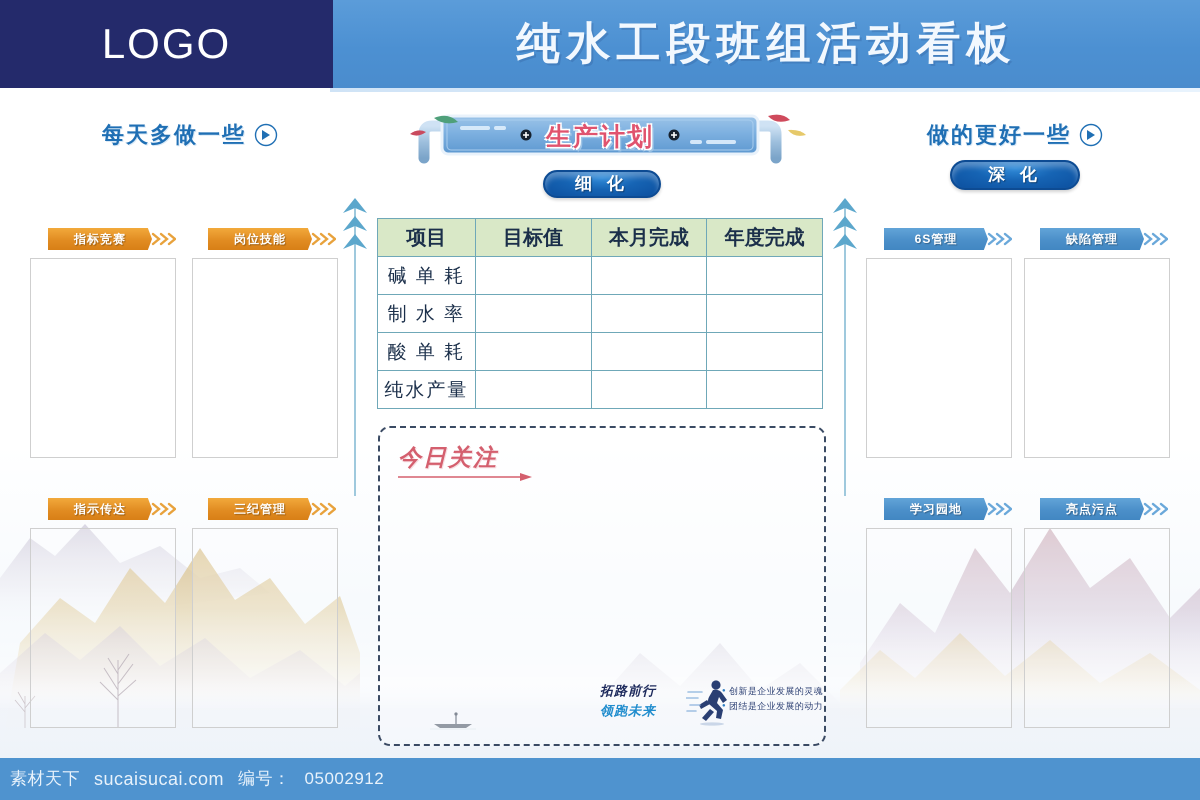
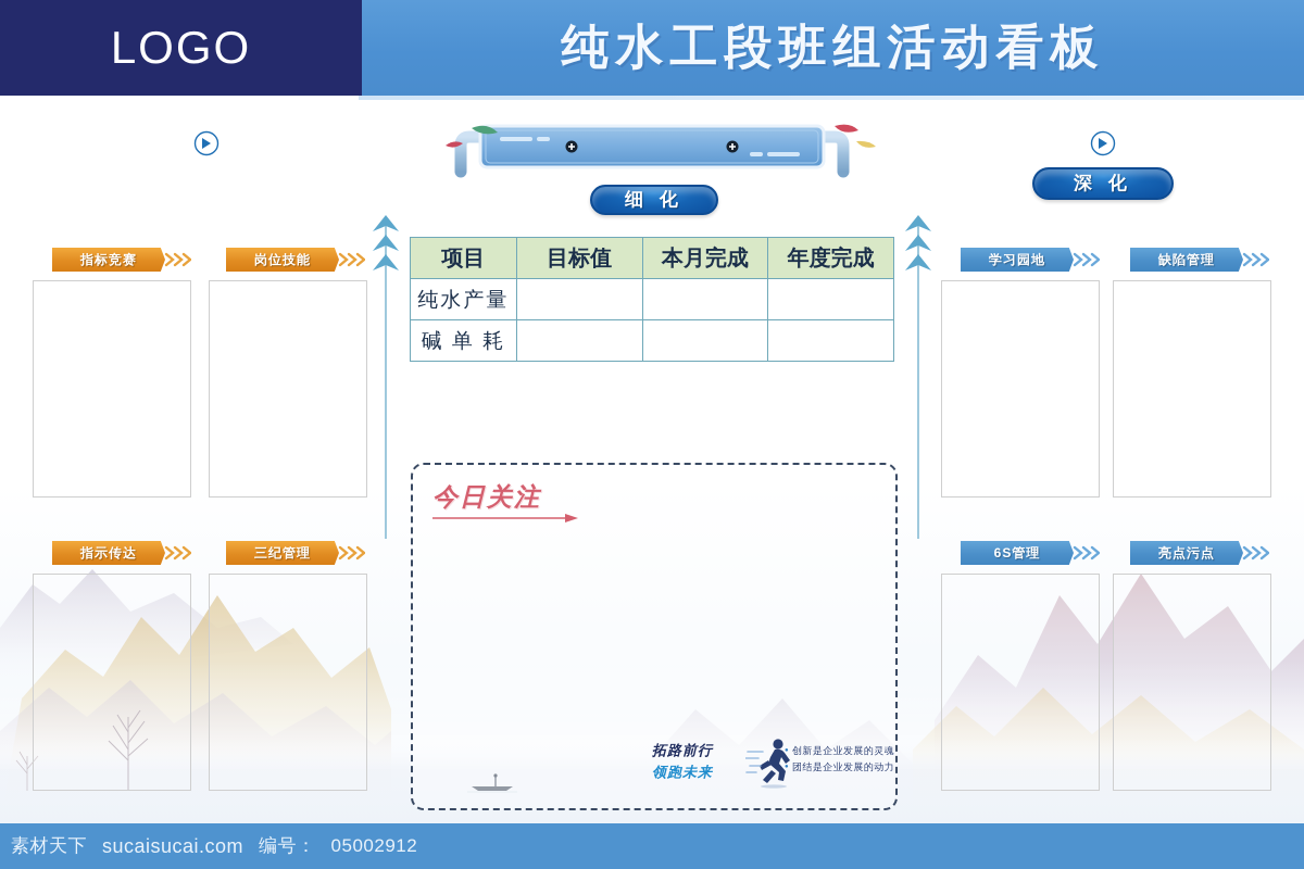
  LOGO
  纯水工段班组活动看板
- 每天多做一些
- 做的更好一些
  深 化
- 生产计划
  细 化
  指标竞赛
  岗位技能
  指示传达
  三纪管理
- 6S管理
+ 学习园地
  缺陷管理
- 学习园地
+ 6S管理
  亮点污点
  项目	目标值	本月完成	年度完成
- 碱 单 耗
+ 纯水产量
- 制 水 率
- 酸 单 耗
- 纯水产量
+ 碱 单 耗
  今日关注
  拓路前行
  领跑未来
  创新是企业发展的灵魂
  团结是企业发展的动力
  素材天下
  sucaisucai.com
  编号：
  05002912
